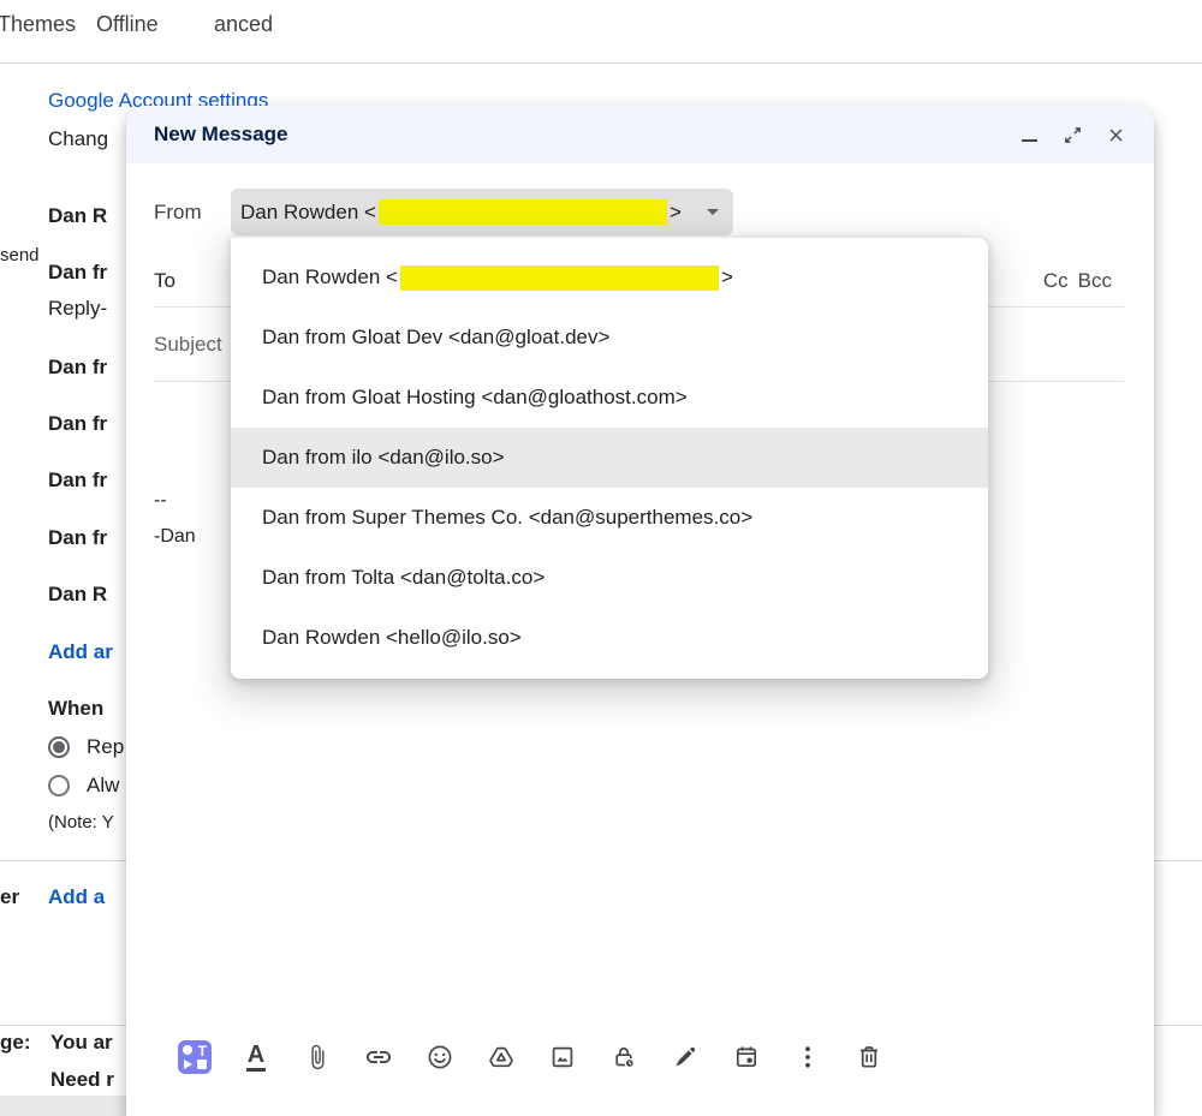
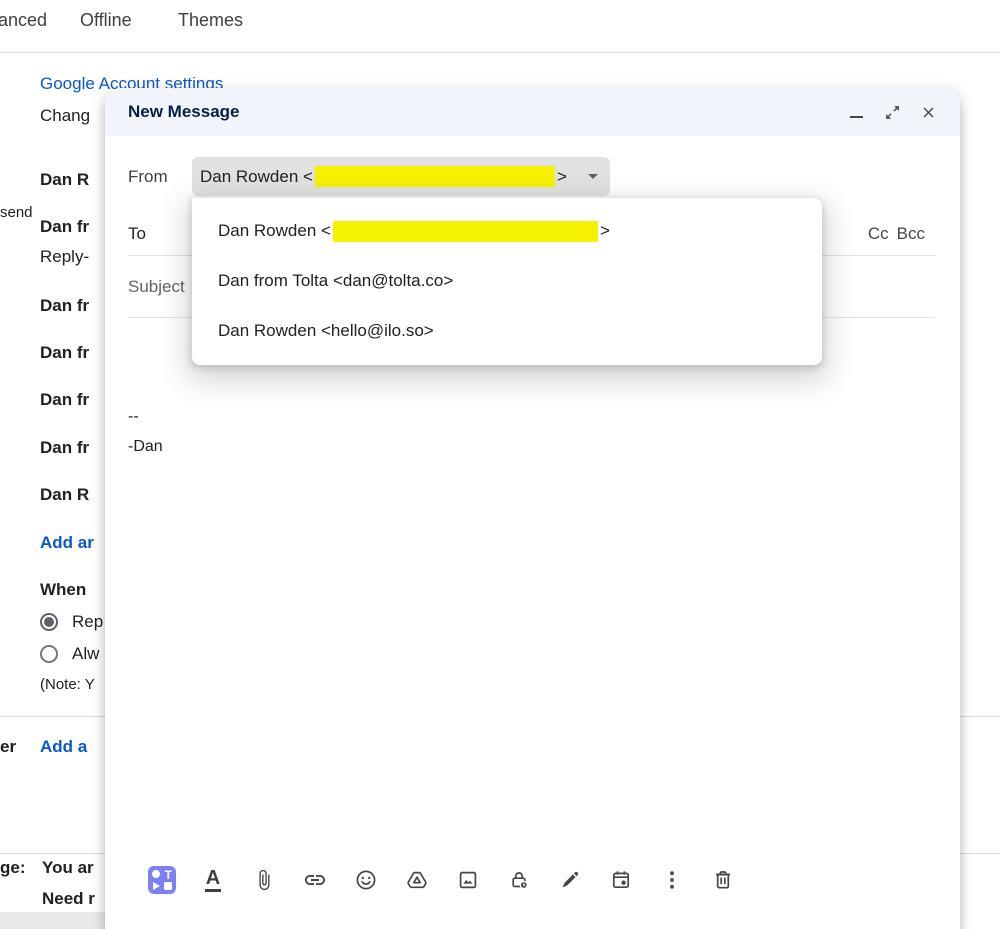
- Themes
+ anced
  Offline
- anced
+ Themes
  Google Account settings
  Chang
  Dan R
  send
  Dan fr
  Reply-
  Dan fr
  Dan fr
  Dan fr
  Dan fr
  Dan R
  Add ar
  When
  Rep
  Alw
  (Note: Y
  er
  Add a
  ge:
  You ar
  Need r
  New Message
  From
  Dan Rowden <
  >
  To
  Cc
  Bcc
  Subject
  --
  -Dan
  Dan Rowden <
  >
- Dan from Gloat Dev <dan@gloat.dev>
- Dan from Gloat Hosting <dan@gloathost.com>
- Dan from ilo <dan@ilo.so>
- Dan from Super Themes Co. <dan@superthemes.co>
  Dan from Tolta <dan@tolta.co>
  Dan Rowden <hello@ilo.so>
  T
  A
